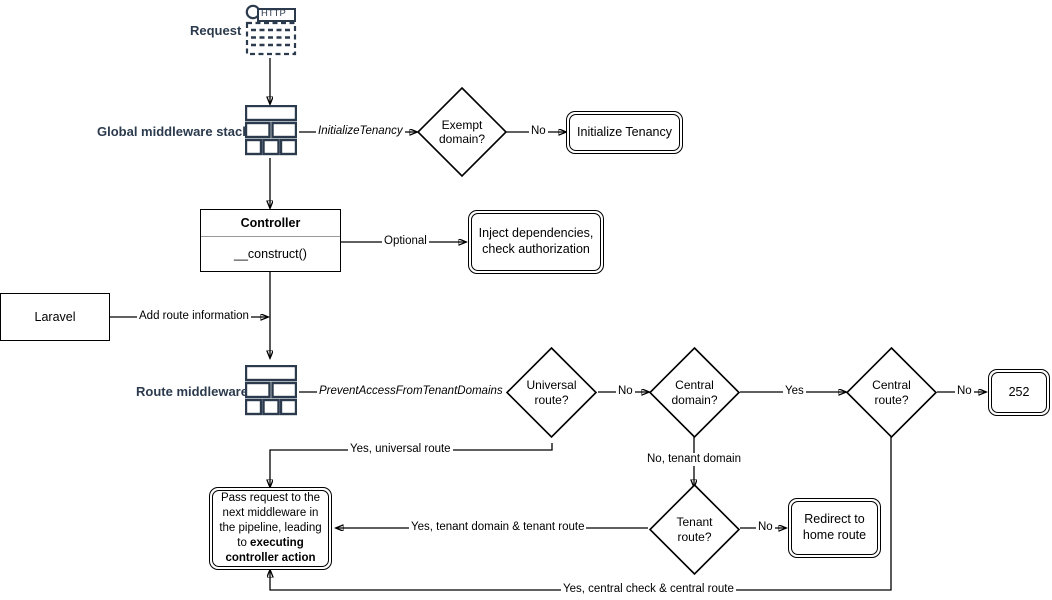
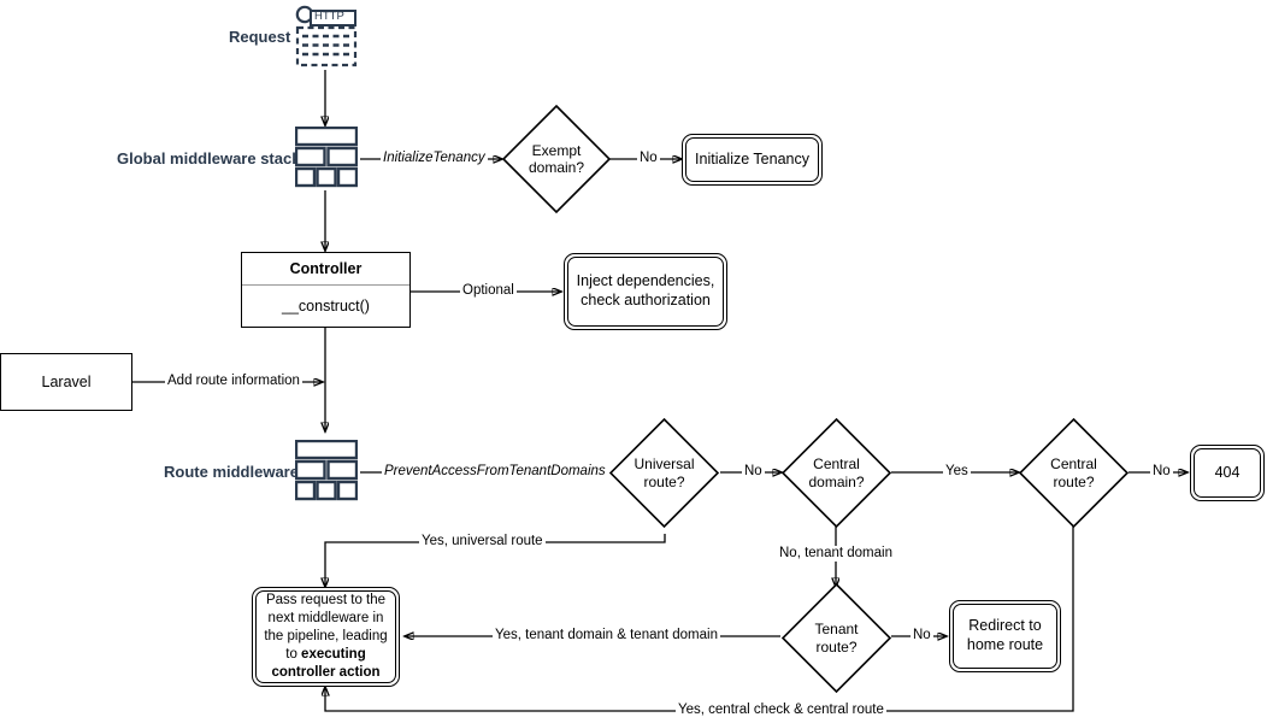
  Request
  Global middleware stac
  Route middleware
  HTTP
  Exempt
  domain?
  Initialize Tenancy
  Controller
  __construct()
  Inject dependencies,
  check authorization
  Laravel
  Universal
  route?
  Central
  domain?
  Central
  route?
- 252
+ 404
  Tenant
  route?
  Redirect to
  home route
  Pass request to the
  next middleware in
  the pipeline, leading
  to executing
  controller action
  InitializeTenancy
  No
  Optional
  Add route information
  PreventAccessFromTenantDomains
  No
  Yes
  No
  Yes, universal route
  No, tenant domain
  No
- Yes, tenant domain & tenant route
+ Yes, tenant domain & tenant domain
  Yes, central check & central route
